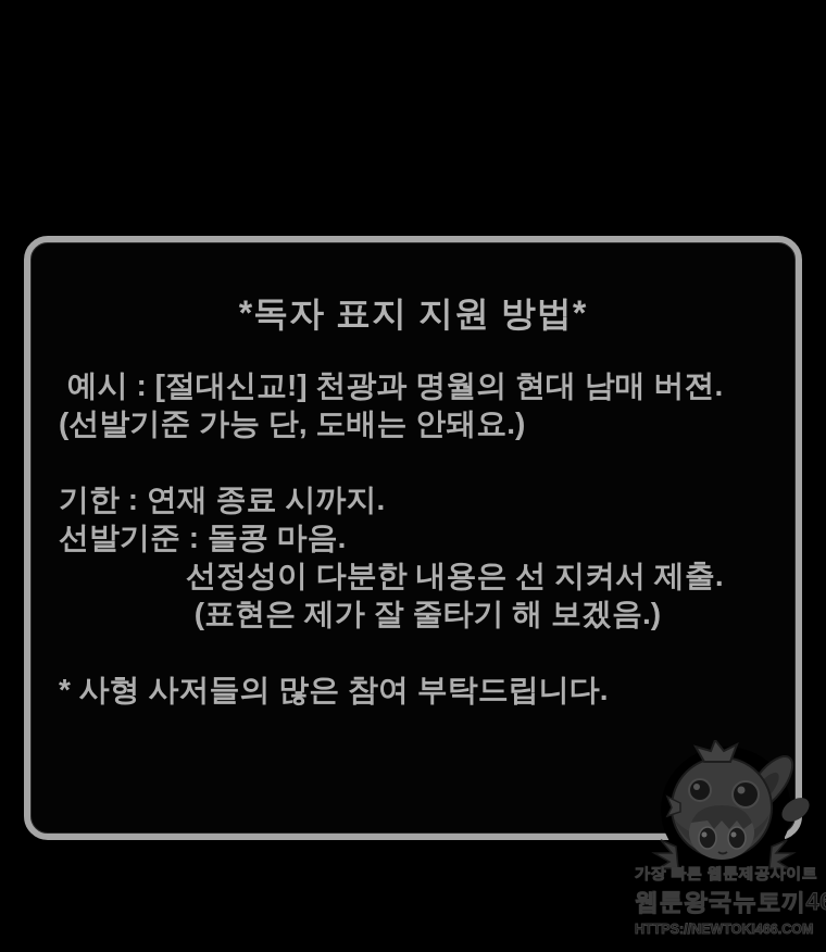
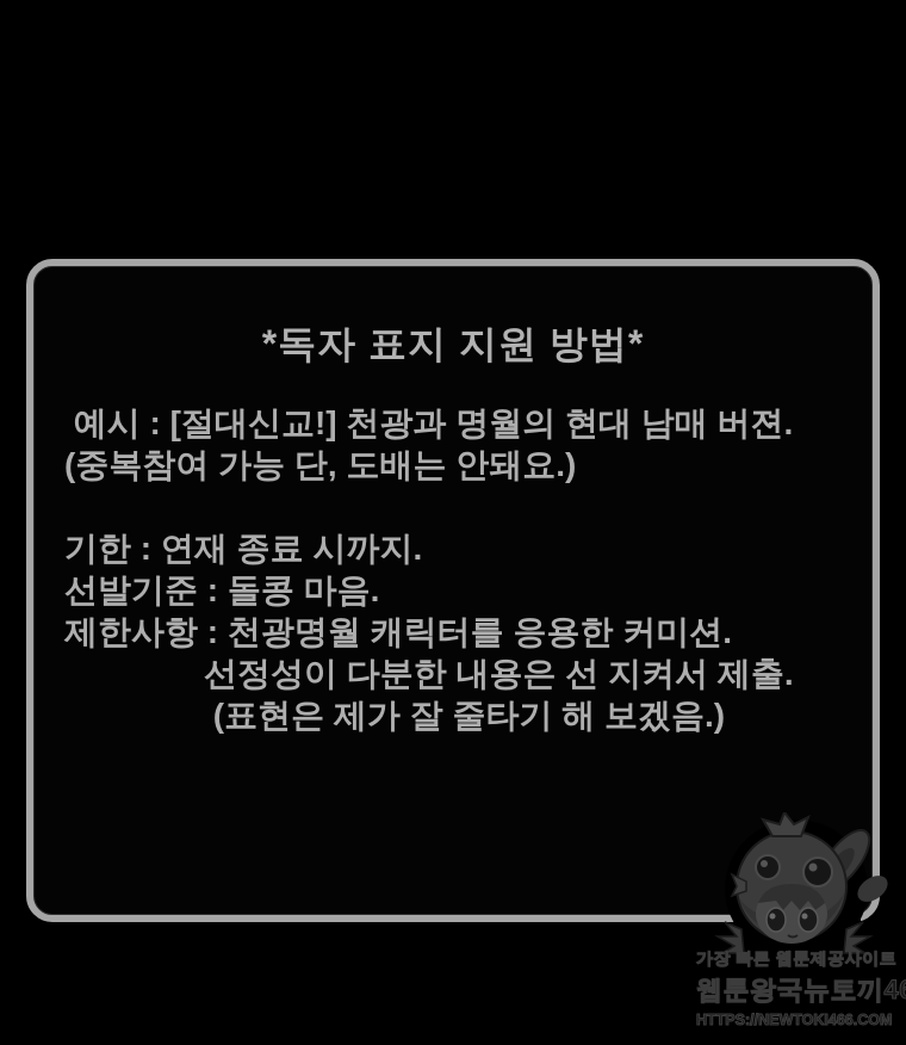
  *독자 표지 지원 방법*
  예시 : [절대신교!] 천광과 명월의 현대 남매 버젼.
- (선발기준 가능 단, 도배는 안돼요.)
+ (중복참여 가능 단, 도배는 안돼요.)
  기한 : 연재 종료 시까지.
  선발기준 : 돌콩 마음.
+ 제한사항 : 천광명월 캐릭터를 응용한 커미션.
  선정성이 다분한 내용은 선 지켜서 제출.
  (표현은 제가 잘 줄타기 해 보겠음.)
- * 사형 사저들의 많은 참여 부탁드립니다.
  가장 빠른 웹툰제공사이트
  웹툰왕국뉴토끼4
  HTTPS://NEWTOKI466.COM
